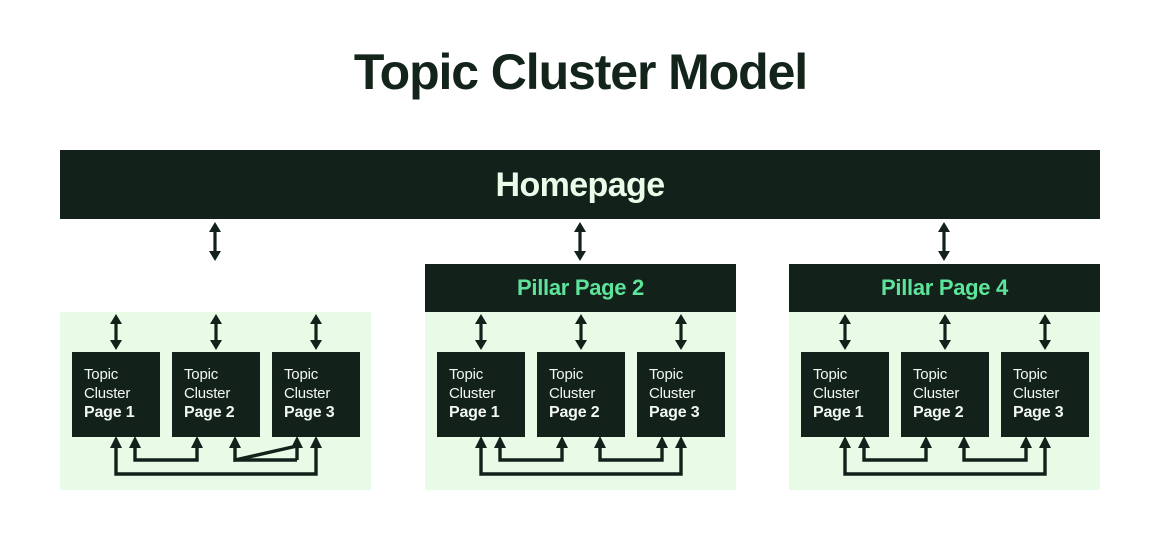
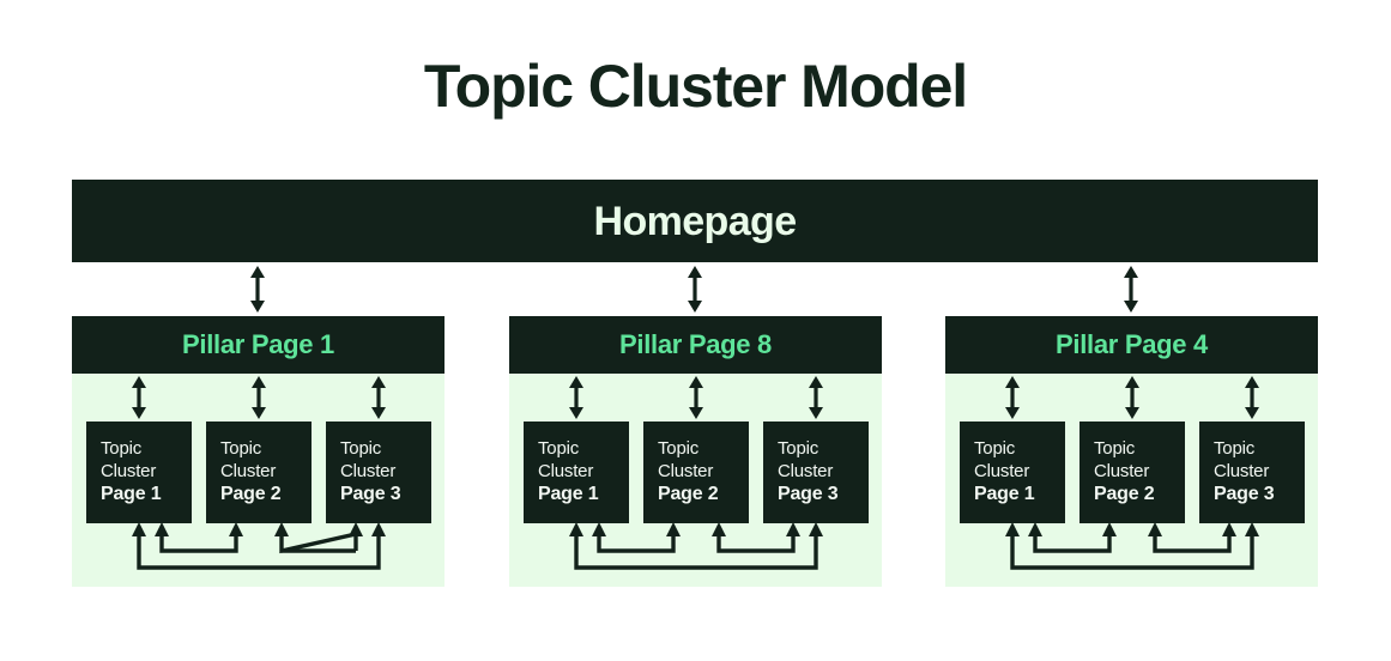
  Topic Cluster Model
  Homepage
+ Pillar Page 1
  Topic
  Cluster
  Page 1
  Topic
  Cluster
  Page 2
  Topic
  Cluster
  Page 3
- Pillar Page 2
+ Pillar Page 8
  Topic
  Cluster
  Page 1
  Topic
  Cluster
  Page 2
  Topic
  Cluster
  Page 3
  Pillar Page 4
  Topic
  Cluster
  Page 1
  Topic
  Cluster
  Page 2
  Topic
  Cluster
  Page 3
